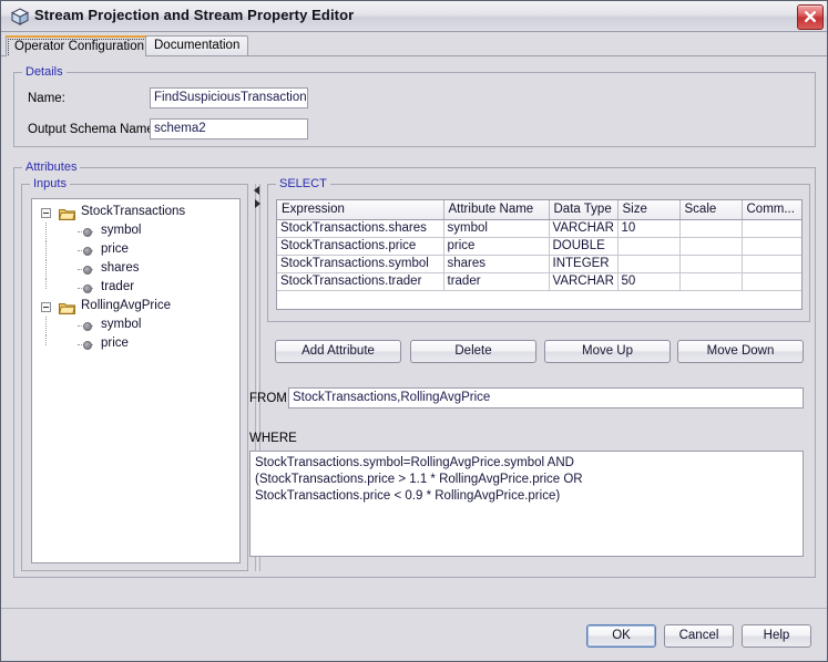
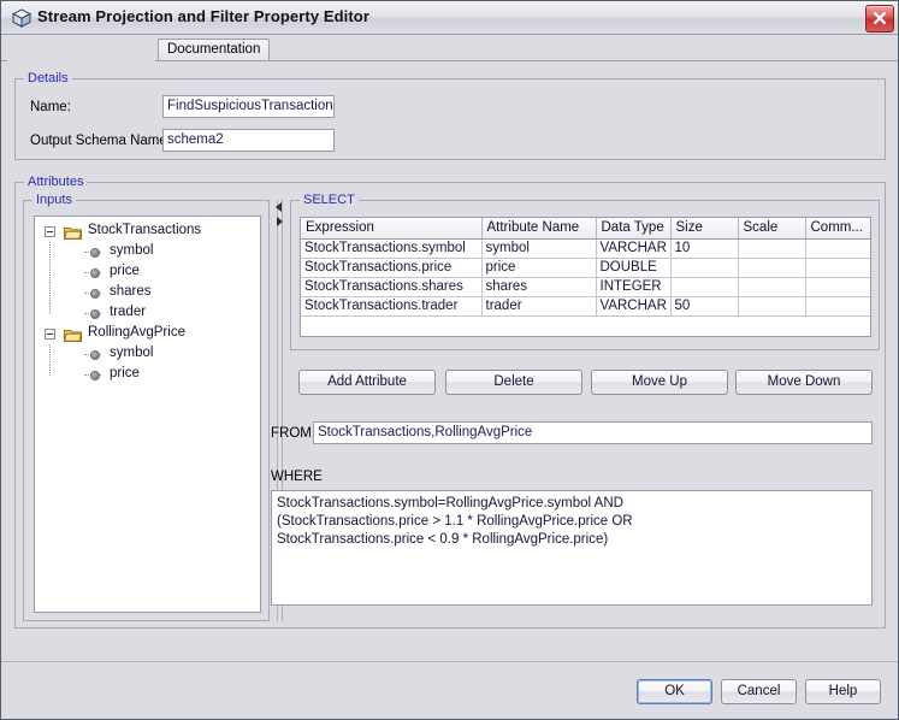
- Stream Projection and Stream Property Editor
+ Stream Projection and Filter Property Editor
- Operator Configuration
  Documentation
  Details
  Name:
  FindSuspiciousTransaction
  Output Schema Nam
  schema2
  Attributes
  Inputs
  StockTransactions
  symbol
  price
  shares
  trader
  RollingAvgPrice
  symbol
  price
  SELECT
  Expression	Attribute Name	Data Type	Size	Scale	Comm...
- StockTransactions.shares	symbol	VARCHAR	10
+ StockTransactions.symbol	symbol	VARCHAR	10
  StockTransactions.price	price	DOUBLE
- StockTransactions.symbol	shares	INTEGER
+ StockTransactions.shares	shares	INTEGER
  StockTransactions.trader	trader	VARCHAR	50
  Add Attribute
  Delete
  Move Up
  Move Down
  FROM
  StockTransactions,RollingAvgPrice
  WHERE
  StockTransactions.symbol=RollingAvgPrice.symbol AND
  (StockTransactions.price > 1.1 * RollingAvgPrice.price OR
  StockTransactions.price < 0.9 * RollingAvgPrice.price)
  OK
  Cancel
  Help
